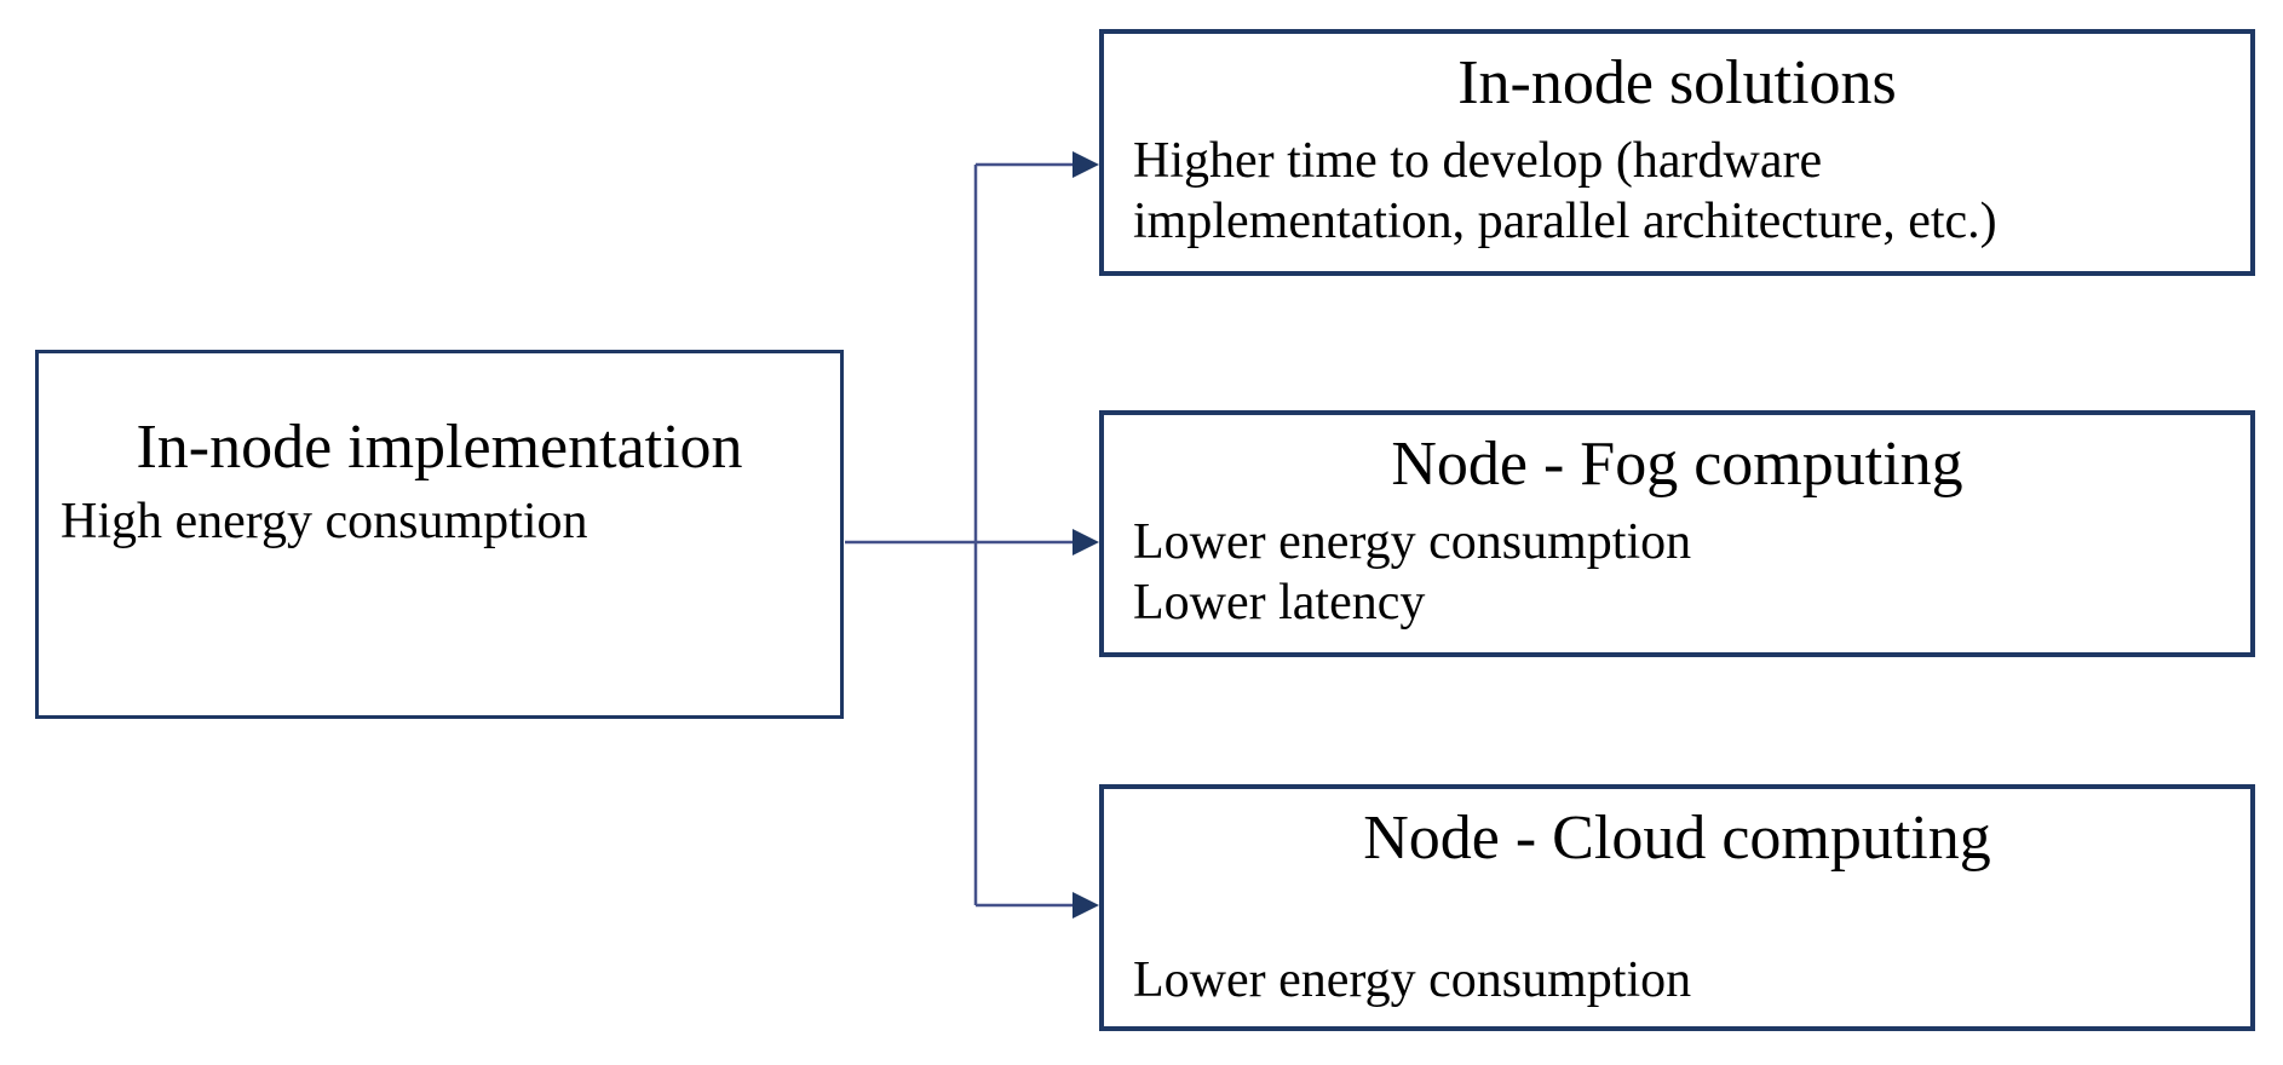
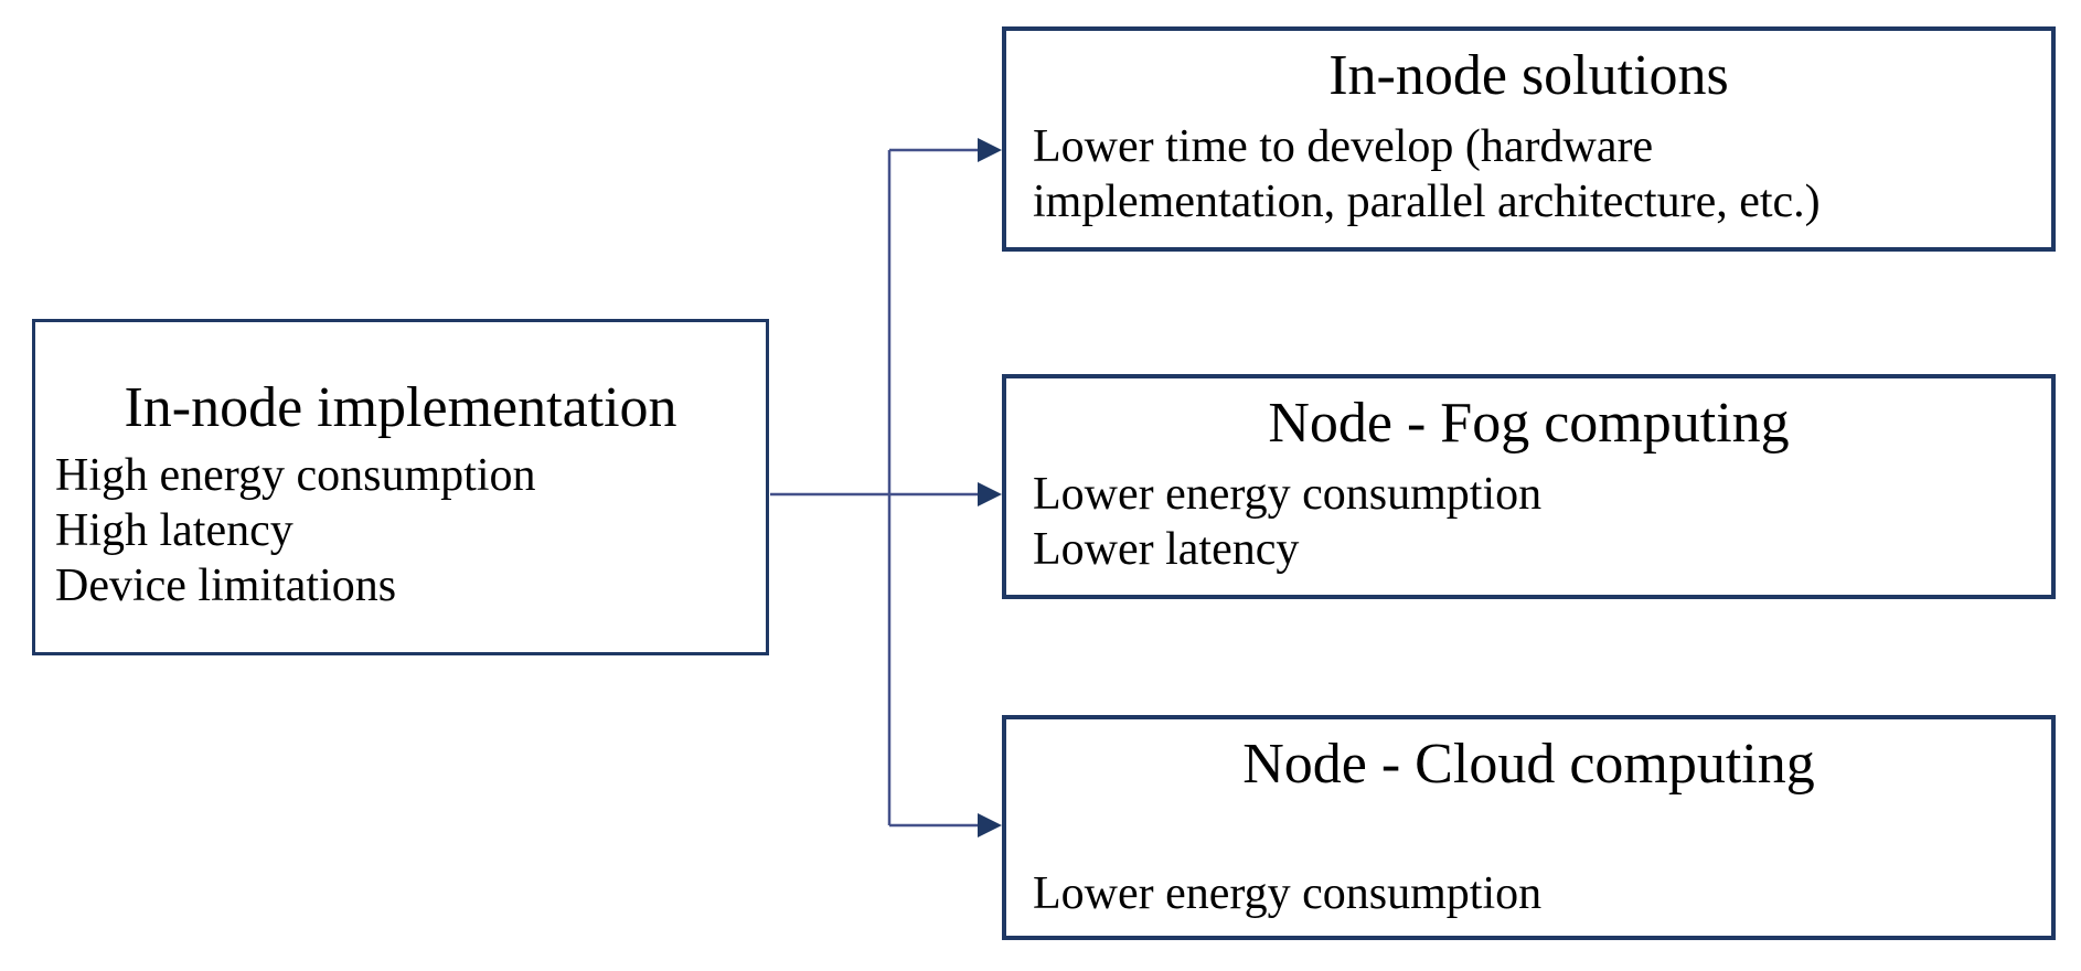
  In-node implementation
  High energy consumption
+ High latency
+ Device limitations
  In-node solutions
- Higher time to develop (hardware
+ Lower time to develop (hardware
  implementation, parallel architecture, etc.)
  Node - Fog computing
  Lower energy consumption
  Lower latency
  Node - Cloud computing
  Lower energy consumption
